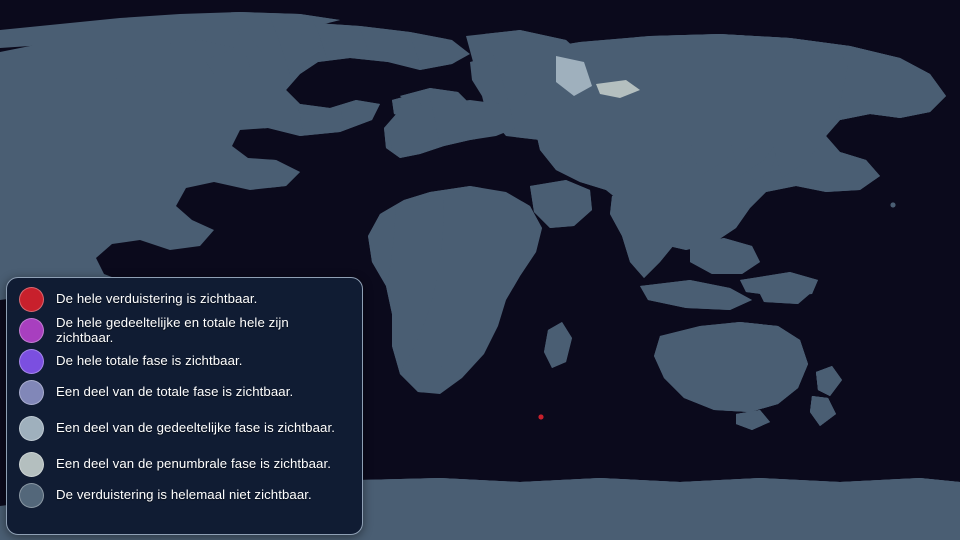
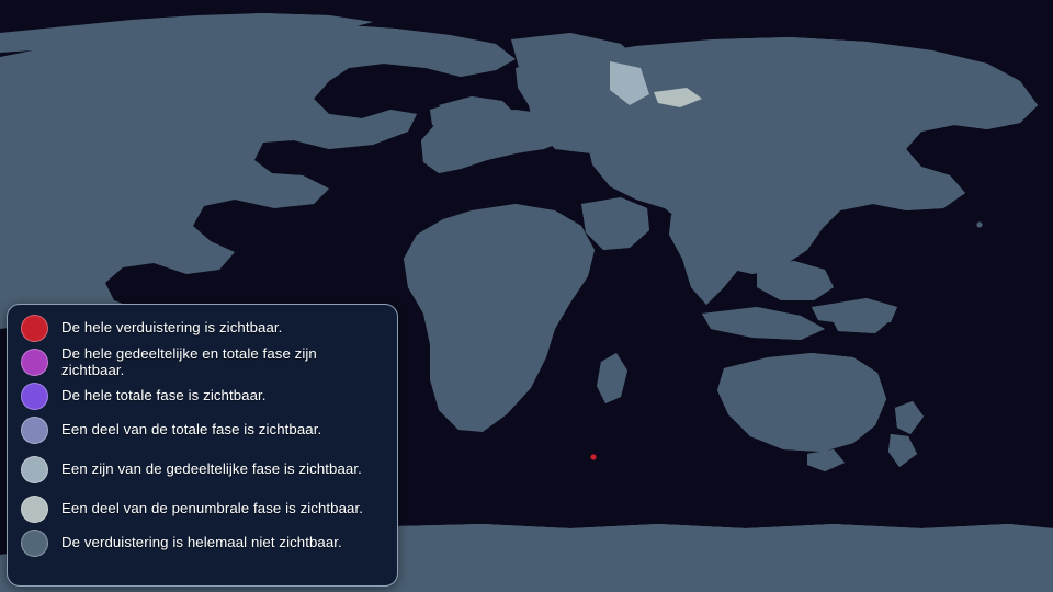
  De hele verduistering is zichtbaar.
- De hele gedeeltelijke en totale hele zijn zichtbaar.
+ De hele gedeeltelijke en totale fase zijn zichtbaar.
  De hele totale fase is zichtbaar.
  Een deel van de totale fase is zichtbaar.
- Een deel van de gedeeltelijke fase is zichtbaar.
+ Een zijn van de gedeeltelijke fase is zichtbaar.
  Een deel van de penumbrale fase is zichtbaar.
  De verduistering is helemaal niet zichtbaar.
